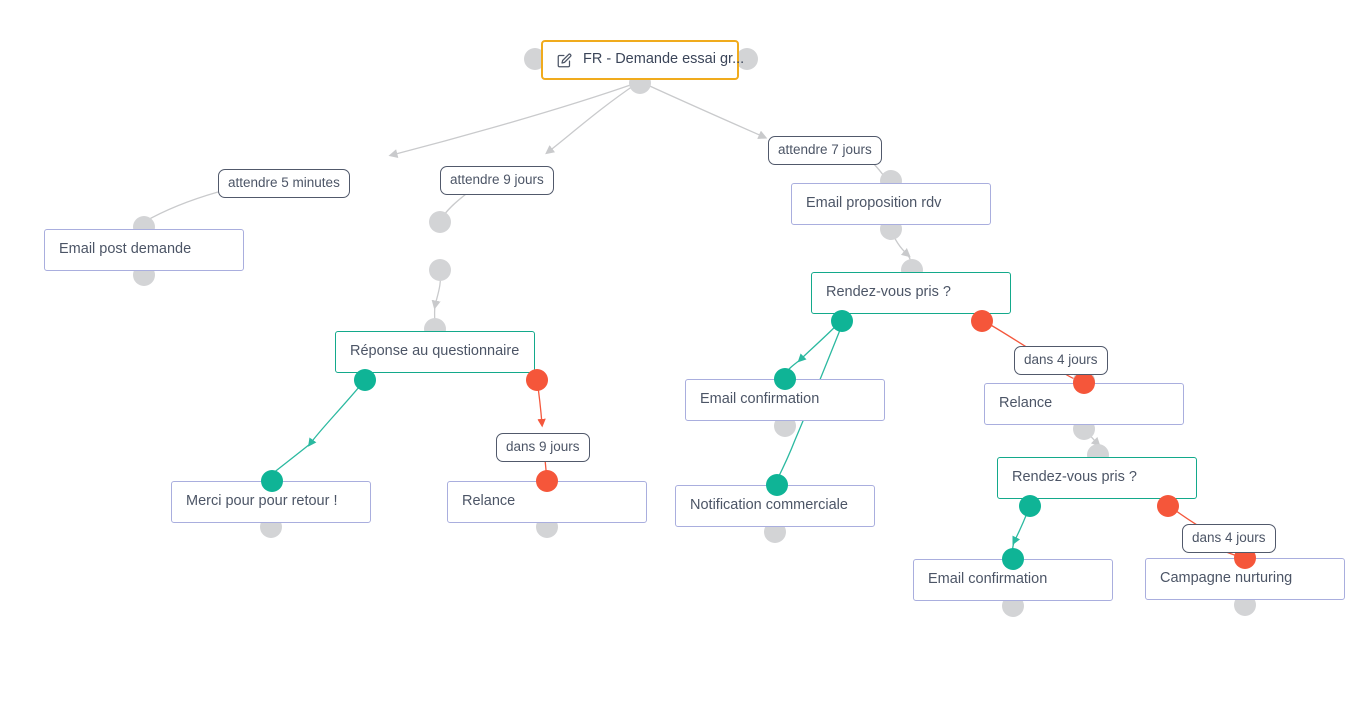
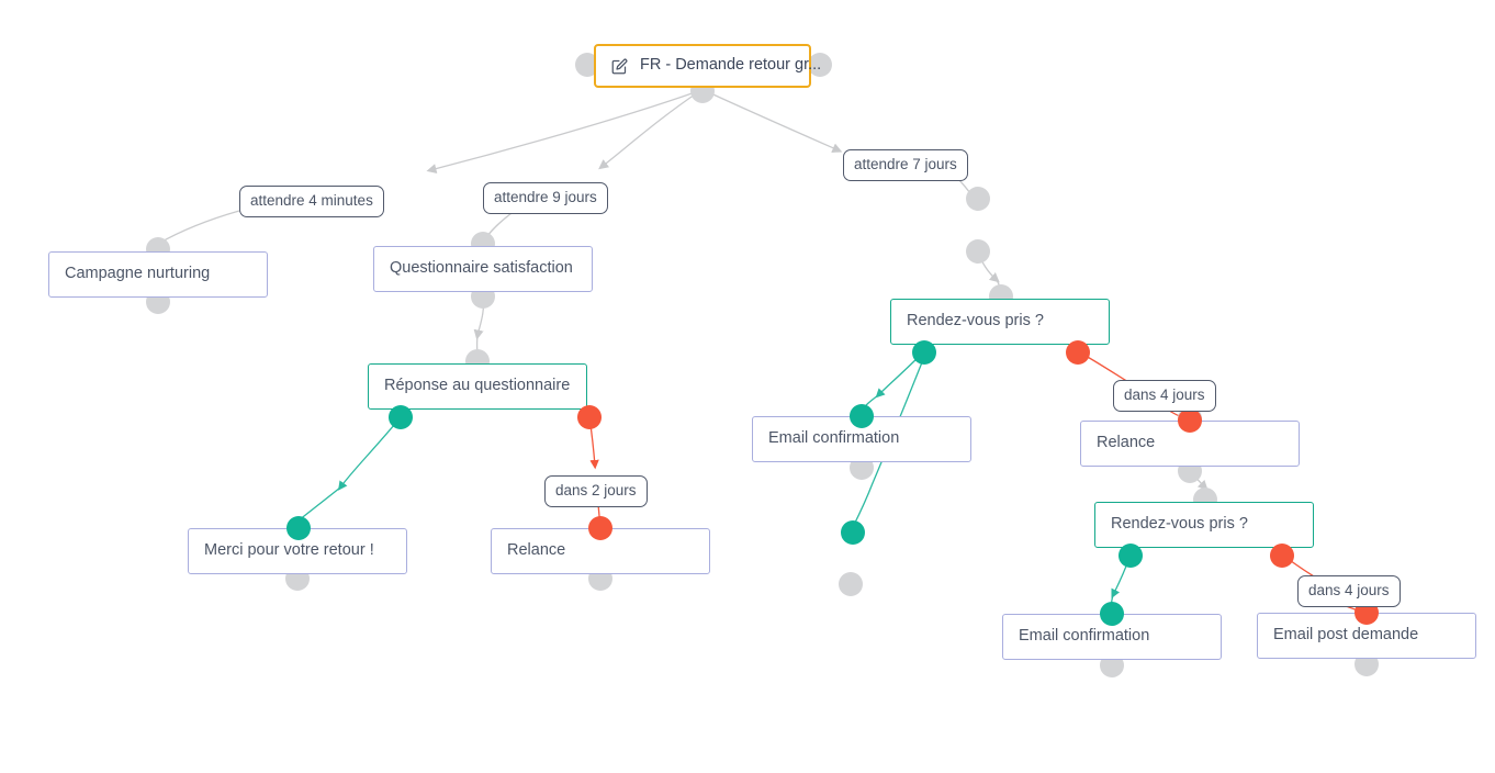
- FR - Demande essai gr...
+ FR - Demande retour gr...
- Email post demande
+ Campagne nurturing
+ Questionnaire satisfaction
  Réponse au questionnaire
- Merci pour pour retour !
+ Merci pour votre retour !
  Relance
- Email proposition rdv
  Rendez-vous pris ?
  Email confirmation
- Notification commerciale
  Relance
  Rendez-vous pris ?
  Email confirmation
- Campagne nurturing
+ Email post demande
- attendre 5 minutes
+ attendre 4 minutes
  attendre 9 jours
  attendre 7 jours
- dans 9 jours
+ dans 2 jours
  dans 4 jours
  dans 4 jours
